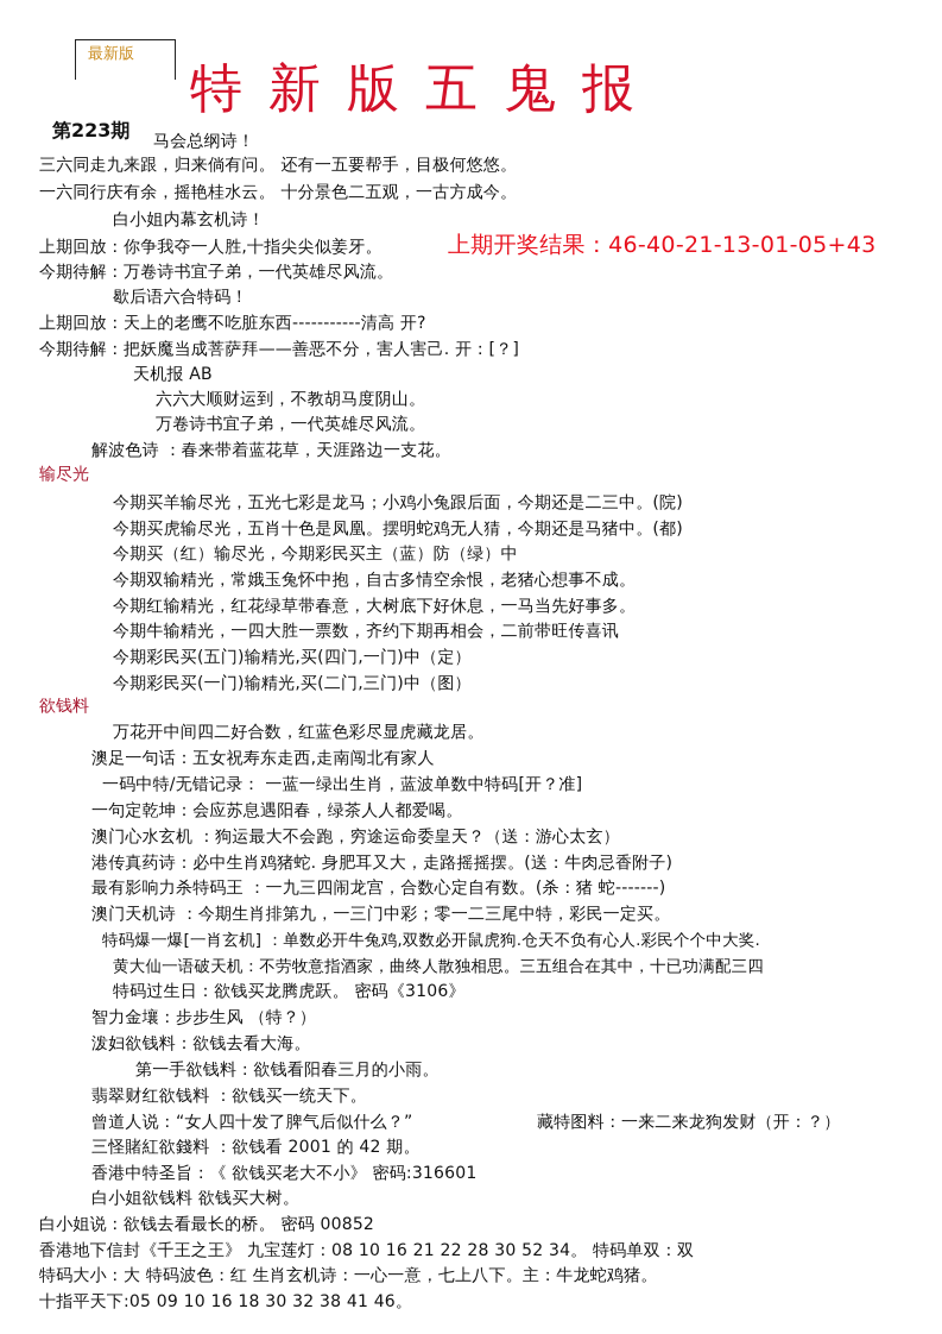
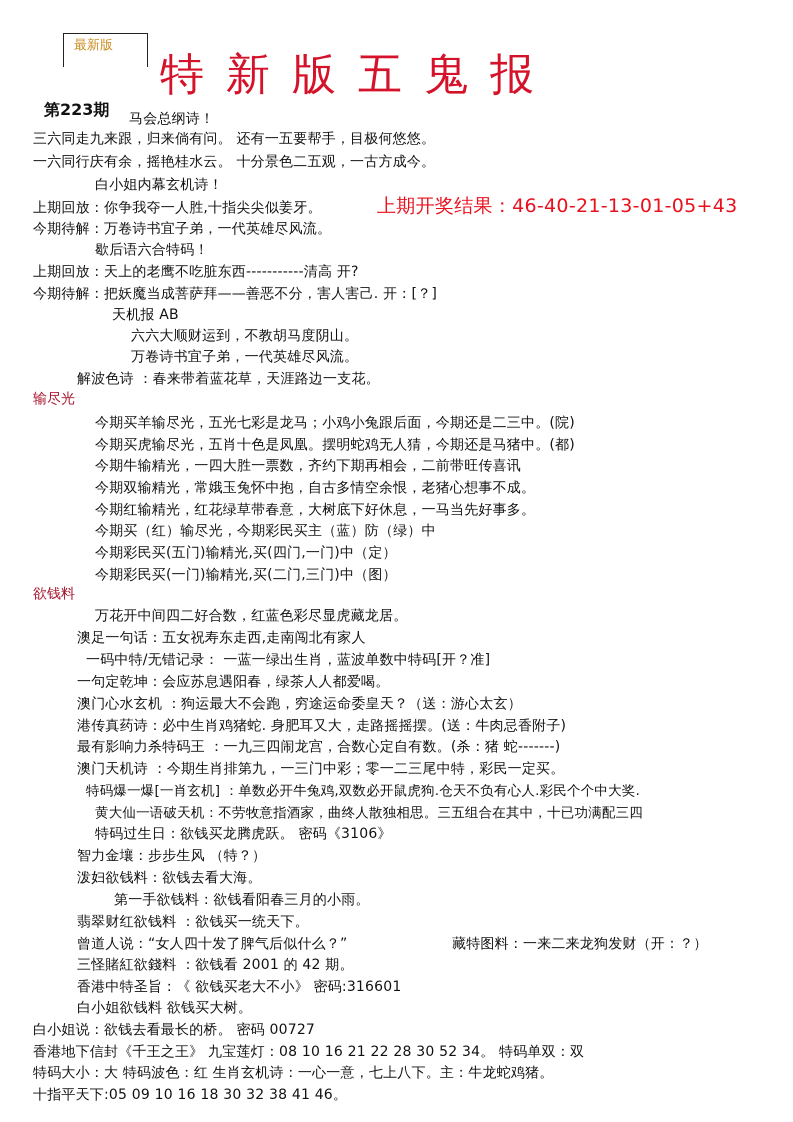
  最新版
  特新版五鬼报
  第223期
  马会总纲诗！
  三六同走九来跟，归来倘有问。 还有一五要帮手，目极何悠悠。
  一六同行庆有余，摇艳桂水云。 十分景色二五观，一古方成今。
  白小姐内幕玄机诗！
  上期回放：你争我夺一人胜,十指尖尖似姜牙。
  上期开奖结果：46-40-21-13-01-05+43
  今期待解：万卷诗书宜子弟，一代英雄尽风流。
  歇后语六合特码！
  上期回放：天上的老鹰不吃脏东西-----------清高 开?
  今期待解：把妖魔当成菩萨拜——善恶不分，害人害己. 开：[？]
  天机报 AB
  六六大顺财运到，不教胡马度阴山。
  万卷诗书宜子弟，一代英雄尽风流。
  解波色诗 ：春来带着蓝花草，天涯路边一支花。
  输尽光
  今期买羊输尽光，五光七彩是龙马；小鸡小兔跟后面，今期还是二三中。(院)
  今期买虎输尽光，五肖十色是凤凰。摆明蛇鸡无人猜，今期还是马猪中。(都)
- 今期买（红）输尽光，今期彩民买主（蓝）防（绿）中
+ 今期牛输精光，一四大胜一票数，齐约下期再相会，二前带旺传喜讯
  今期双输精光，常娥玉兔怀中抱，自古多情空余恨，老猪心想事不成。
  今期红输精光，红花绿草带春意，大树底下好休息，一马当先好事多。
- 今期牛输精光，一四大胜一票数，齐约下期再相会，二前带旺传喜讯
+ 今期买（红）输尽光，今期彩民买主（蓝）防（绿）中
  今期彩民买(五门)输精光,买(四门,一门)中（定）
  今期彩民买(一门)输精光,买(二门,三门)中（图）
  欲钱料
  万花开中间四二好合数，红蓝色彩尽显虎藏龙居。
  澳足一句话：五女祝寿东走西,走南闯北有家人
  一码中特/无错记录： 一蓝一绿出生肖，蓝波单数中特码[开？准]
  一句定乾坤：会应苏息遇阳春，绿茶人人都爱喝。
  澳门心水玄机 ：狗运最大不会跑，穷途运命委皇天？（送：游心太玄）
  港传真药诗：必中生肖鸡猪蛇. 身肥耳又大，走路摇摇摆。(送：牛肉忌香附子)
  最有影响力杀特码王 ：一九三四闹龙宫，合数心定自有数。(杀：猪 蛇-------)
  澳门天机诗 ：今期生肖排第九，一三门中彩；零一二三尾中特，彩民一定买。
  特码爆一爆[一肖玄机] ：单数必开牛兔鸡,双数必开鼠虎狗.仓天不负有心人.彩民个个中大奖.
  黄大仙一语破天机：不劳牧意指酒家，曲终人散独相思。三五组合在其中，十已功满配三四
  特码过生日：欲钱买龙腾虎跃。 密码《3106》
  智力金壤：步步生风 （特？）
  泼妇欲钱料：欲钱去看大海。
  第一手欲钱料：欲钱看阳春三月的小雨。
  翡翠财红欲钱料 ：欲钱买一统天下。
  曾道人说：“女人四十发了脾气后似什么？”
  藏特图料：一来二来龙狗发财（开：？）
  三怪賭紅欲錢料 ：欲钱看 2001 的 42 期。
  香港中特圣旨：《 欲钱买老大不小》 密码:316601
  白小姐欲钱料 欲钱买大树。
- 白小姐说：欲钱去看最长的桥。 密码 00852
+ 白小姐说：欲钱去看最长的桥。 密码 00727
  香港地下信封《千王之王》 九宝莲灯：08 10 16 21 22 28 30 52 34。 特码单双：双
  特码大小：大 特码波色：红 生肖玄机诗：一心一意，七上八下。主：牛龙蛇鸡猪。
  十指平天下:05 09 10 16 18 30 32 38 41 46。
